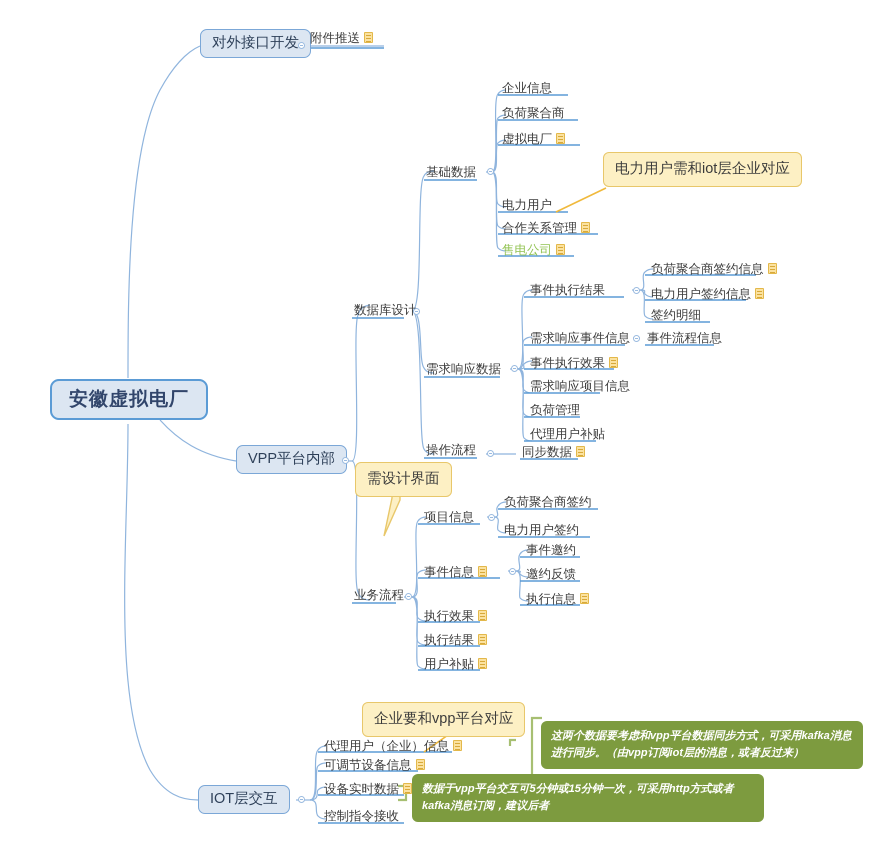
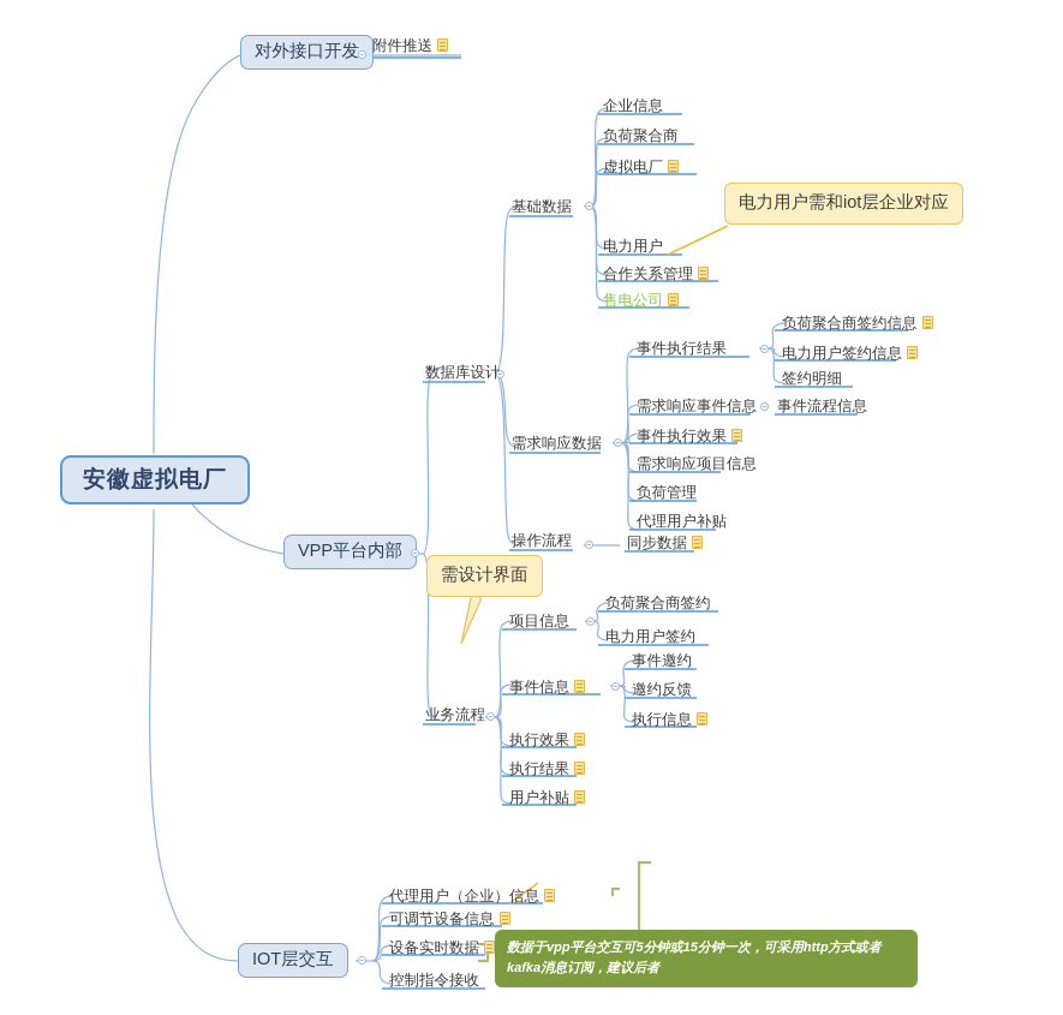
  安徽虚拟电厂
  对外接口开发
  附件推送
  VPP平台内部
  IOT层交互
  数据库设计
  业务流程
  基础数据
  需求响应数据
  操作流程
  同步数据
  企业信息
  负荷聚合商
  虚拟电厂
  电力用户
  合作关系管理
  售电公司
  事件执行结果
  需求响应事件信息
  事件执行效果
  需求响应项目信息
  负荷管理
  代理用户补贴
  负荷聚合商签约信息
  电力用户签约信息
  签约明细
  事件流程信息
  项目信息
  事件信息
  执行效果
  执行结果
  用户补贴
  负荷聚合商签约
  电力用户签约
  事件邀约
  邀约反馈
  执行信息
  代理用户（企业）信息
  可调节设备信息
  设备实时数据
  控制指令接收
  电力用户需和iot层企业对应
  需设计界面
- 企业要和vpp平台对应
- 这两个数据要考虑和vpp平台数据同步方式，可采用kafka消息进行同步。（由vpp订阅iot层的消息，或者反过来）
  数据于vpp平台交互可5分钟或15分钟一次，可采用http方式或者kafka消息订阅，建议后者
